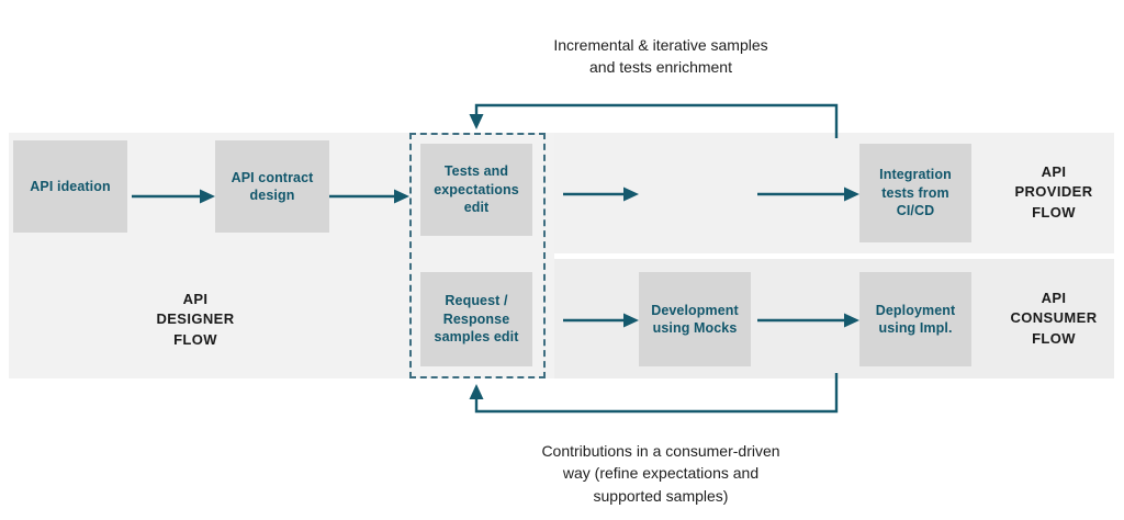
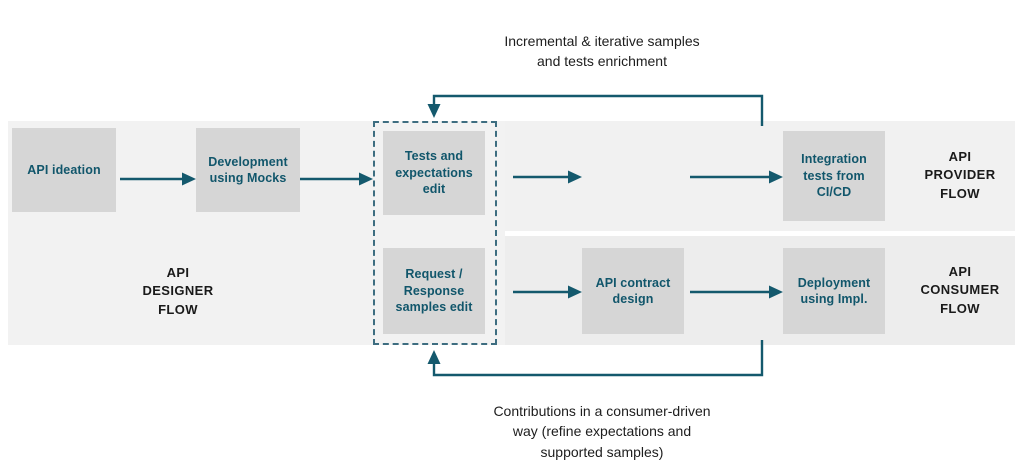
  API ideation
- API contract design
+ Development using Mocks
  Tests and expectations edit
  Request / Response samples edit
  Integration tests from CI/CD
- Development using Mocks
+ API contract design
  Deployment using Impl.
  API
  DESIGNER
  FLOW
  API
  PROVIDER
  FLOW
  API
  CONSUMER
  FLOW
  Incremental & iterative samples
  and tests enrichment
  Contributions in a consumer-driven
  way (refine expectations and
  supported samples)
